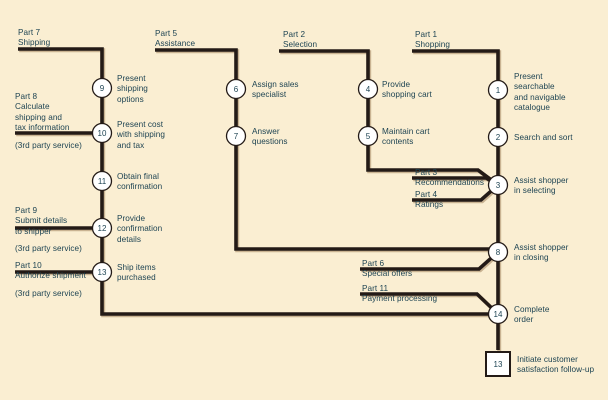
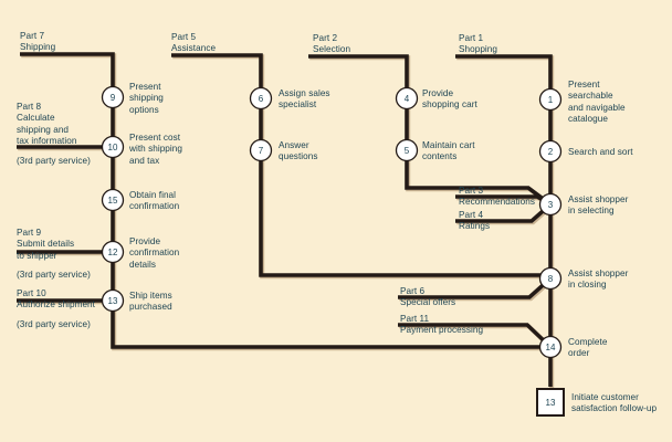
  1
  2
  3
  8
  14
  13
  4
  5
  6
  7
  9
  10
- 11
+ 15
  12
  13
  Present
  searchable
  and navigable
  catalogue
  Search and sort
  Assist shopper
  in selecting
  Assist shopper
  in closing
  Complete
  order
  Initiate customer
  satisfaction follow-up
  Provide
  shopping cart
  Maintain cart
  contents
  Assign sales
  specialist
  Answer
  questions
  Present
  shipping
  options
  Present cost
  with shipping
  and tax
  Obtain final
  confirmation
  Provide
  confirmation
  details
  Ship items
  purchased
  Part 7
  Shipping
  Part 8
  Calculate
  shipping and
  tax information
  (3rd party service)
  Part 9
  Submit details
  to shipper
  (3rd party service)
  Part 10
  Authorize shipment
  (3rd party service)
  Part 5
  Assistance
  Part 2
  Selection
  Part 1
  Shopping
  Part 3
  Recommendations
  Part 4
  Ratings
  Part 6
  Special offers
  Part 11
  Payment processing
